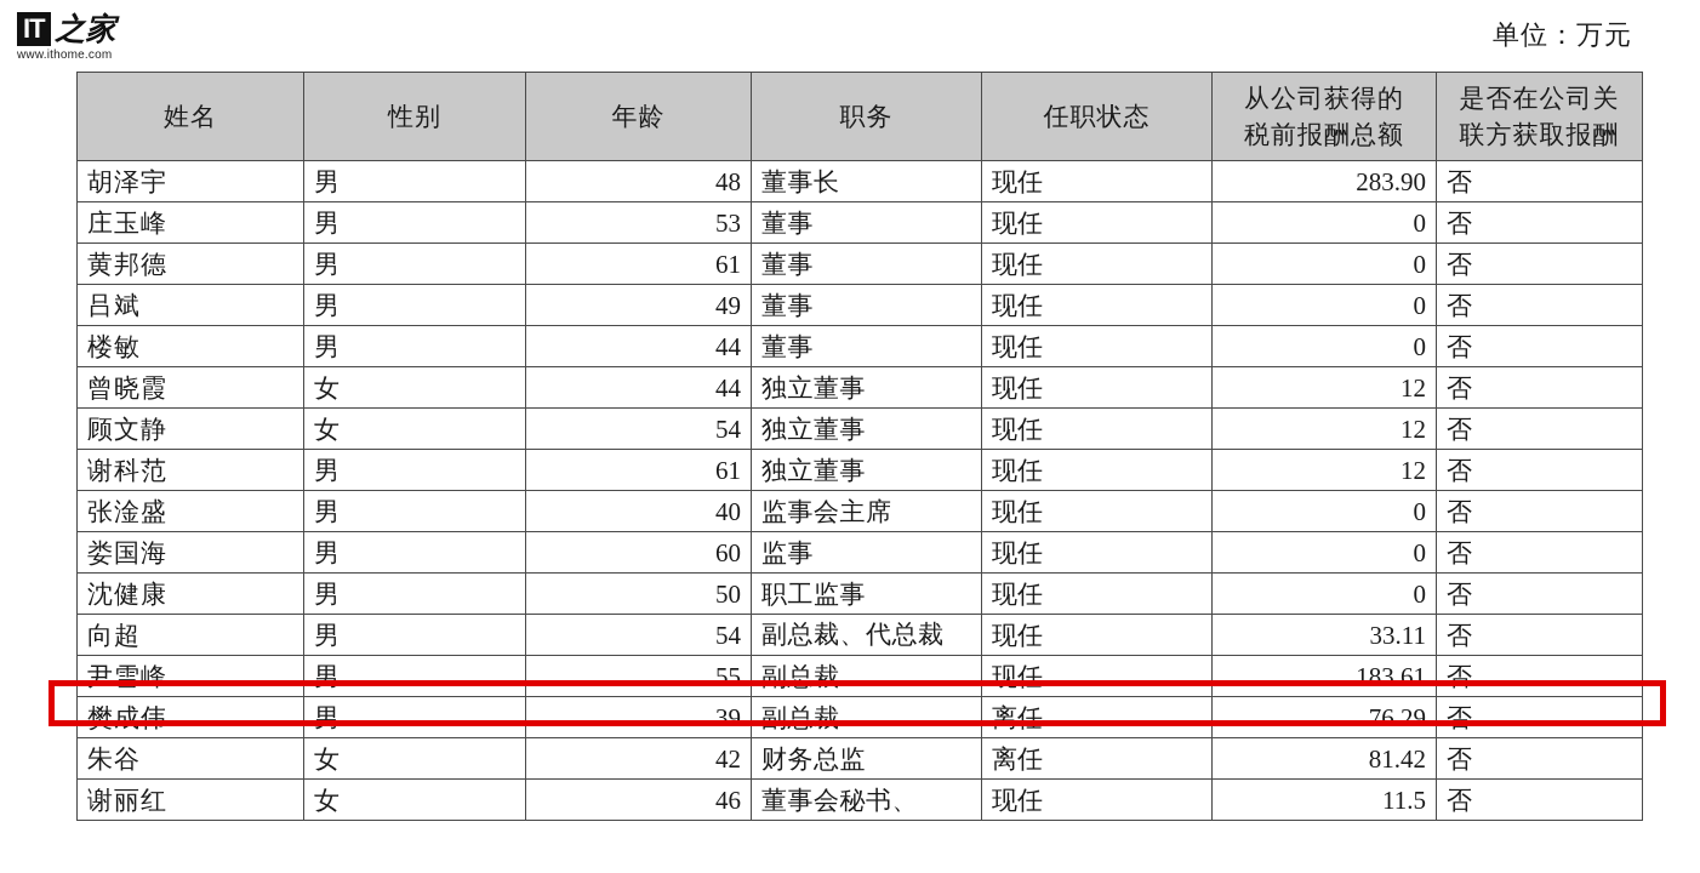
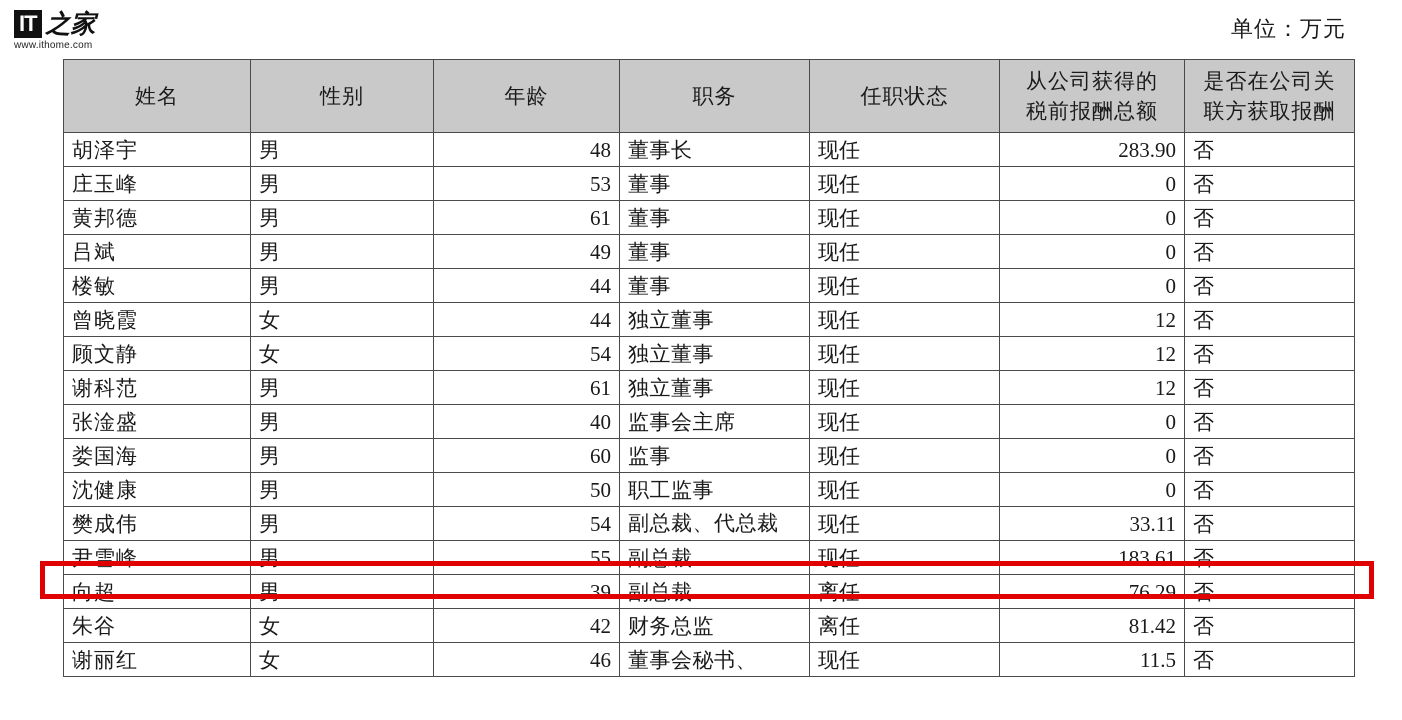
  IT
  之家
  www.ithome.com
  单位：万元
  姓名	性别	年龄	职务	任职状态	从公司获得的 税前报酬总额	是否在公司关 联方获取报酬
  胡泽宇	男	48	董事长	现任	283.90	否
  庄玉峰	男	53	董事	现任	0	否
  黄邦德	男	61	董事	现任	0	否
  吕斌	男	49	董事	现任	0	否
  楼敏	男	44	董事	现任	0	否
  曾晓霞	女	44	独立董事	现任	12	否
  顾文静	女	54	独立董事	现任	12	否
  谢科范	男	61	独立董事	现任	12	否
  张淦盛	男	40	监事会主席	现任	0	否
  娄国海	男	60	监事	现任	0	否
  沈健康	男	50	职工监事	现任	0	否
- 向超	男	54	副总裁、代总裁	现任	33.11	否
+ 樊成伟	男	54	副总裁、代总裁	现任	33.11	否
  尹雪峰	男	55	副总裁	现任	183.61	否
- 樊成伟	男	39	副总裁	离任	76.29	否
+ 向超	男	39	副总裁	离任	76.29	否
  朱谷	女	42	财务总监	离任	81.42	否
  谢丽红	女	46	董事会秘书、	现任	11.5	否
